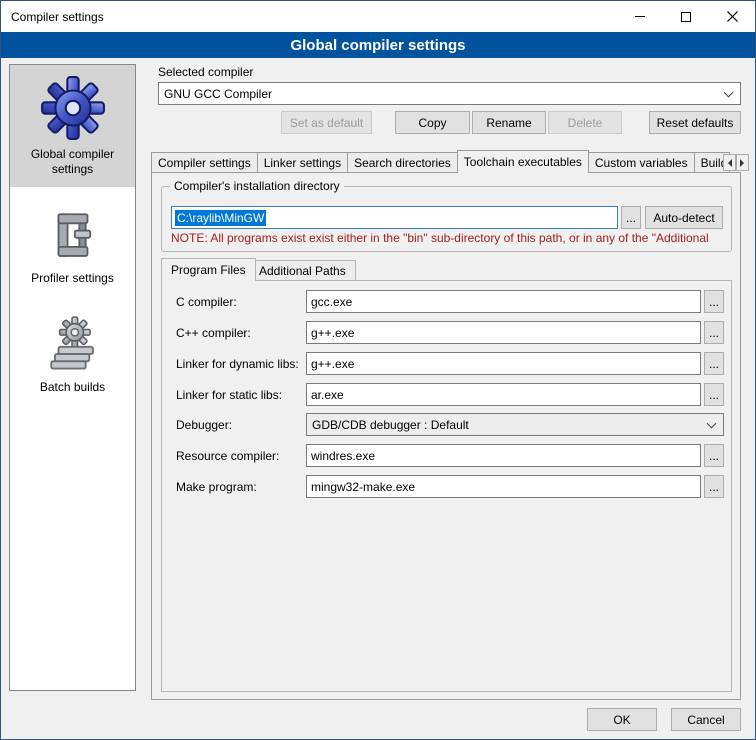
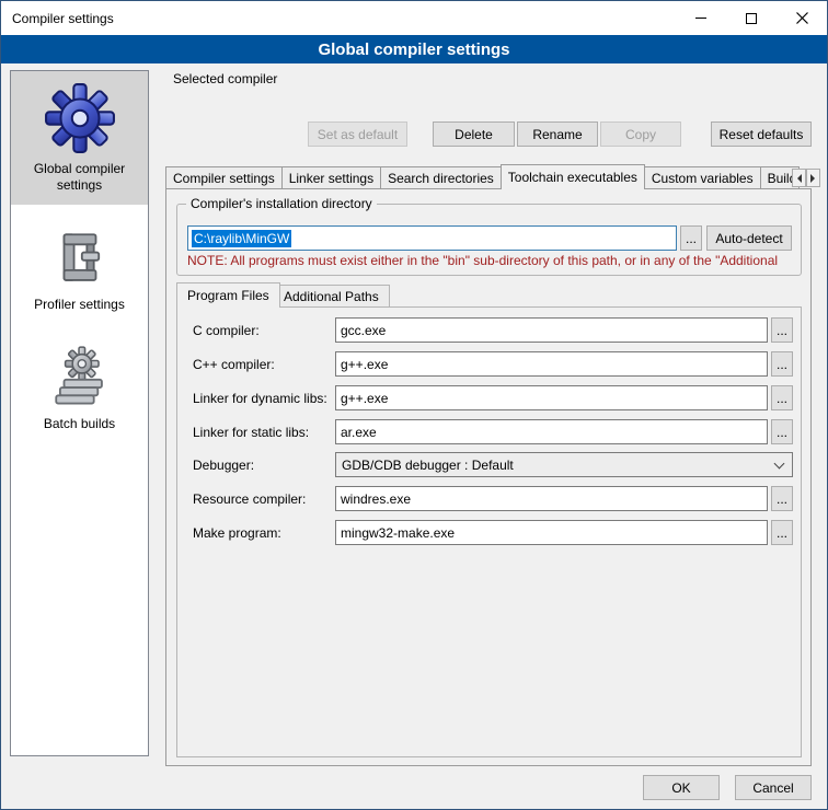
  Compiler settings
  Global compiler settings
  Global compiler settings
  Profiler settings
  Batch builds
  Selected compiler
- GNU GCC Compiler
  Set as default
- Copy
+ Delete
  Rename
- Delete
+ Copy
  Reset defaults
  Compiler settings
  Linker settings
  Search directories
  Toolchain executables
  Custom variables
  Buil
  Compiler's installation directory
  C:\raylib\MinGW
  ...
  Auto-detect
- NOTE: All programs exist exist either in the "bin" sub-directory of this path, or in any of the "Additional
+ NOTE: All programs must exist either in the "bin" sub-directory of this path, or in any of the "Additional
  Program Files
  Additional Paths
  C compiler:
  gcc.exe
  ...
  C++ compiler:
  g++.exe
  ...
  Linker for dynamic libs:
  g++.exe
  ...
  Linker for static libs:
  ar.exe
  ...
  Debugger:
  GDB/CDB debugger : Default
  Resource compiler:
  windres.exe
  ...
  Make program:
  mingw32-make.exe
  ...
  OK
  Cancel
